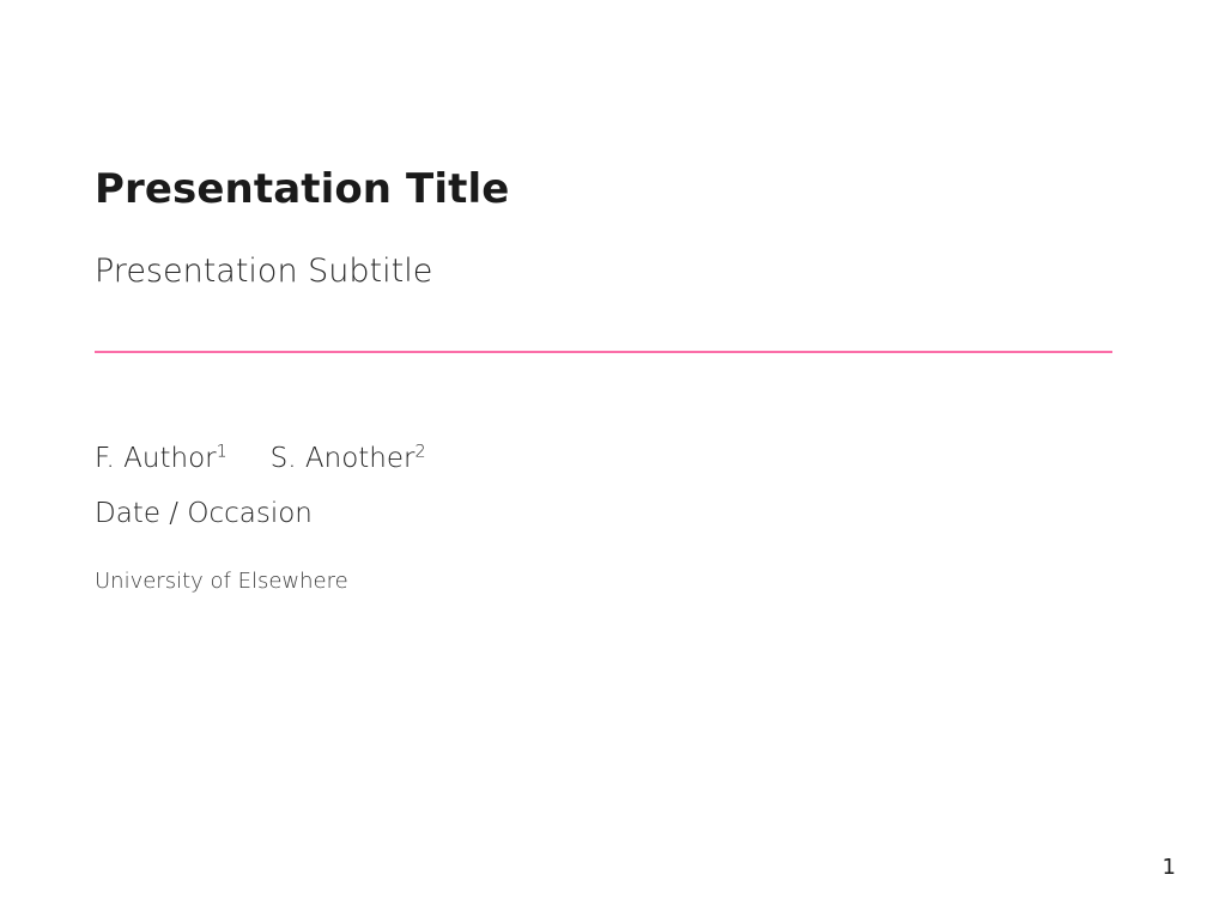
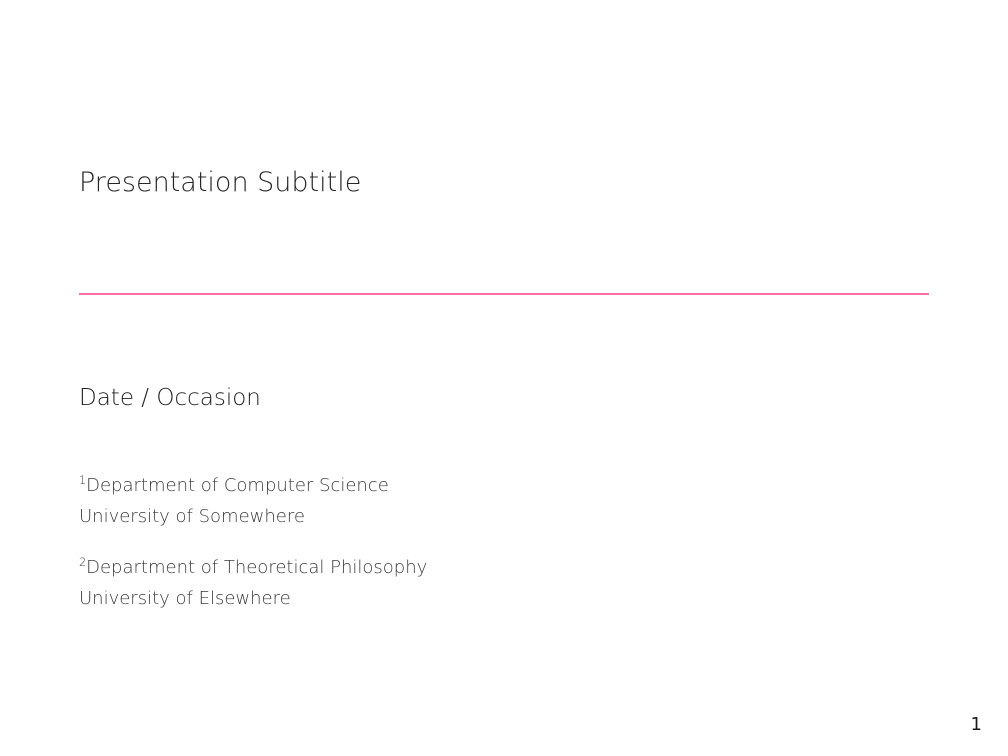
- Presentation Title
  Presentation Subtitle
- F. Author1 S. Another2
  Date / Occasion
+ 1Department of Computer Science
+ University of Somewhere
+ 2Department of Theoretical Philosophy
  University of Elsewhere
  1
